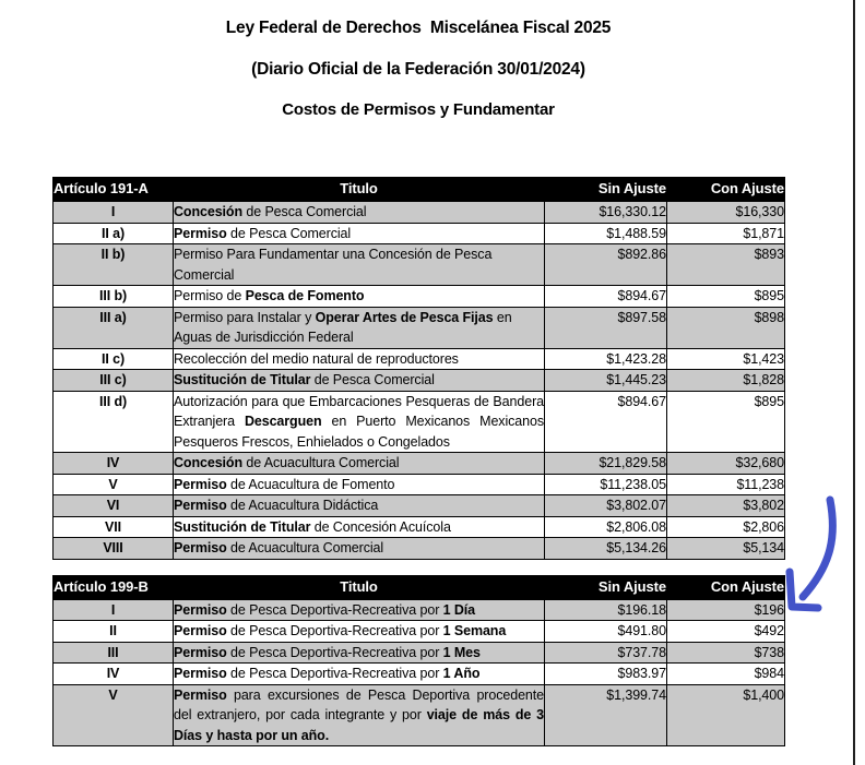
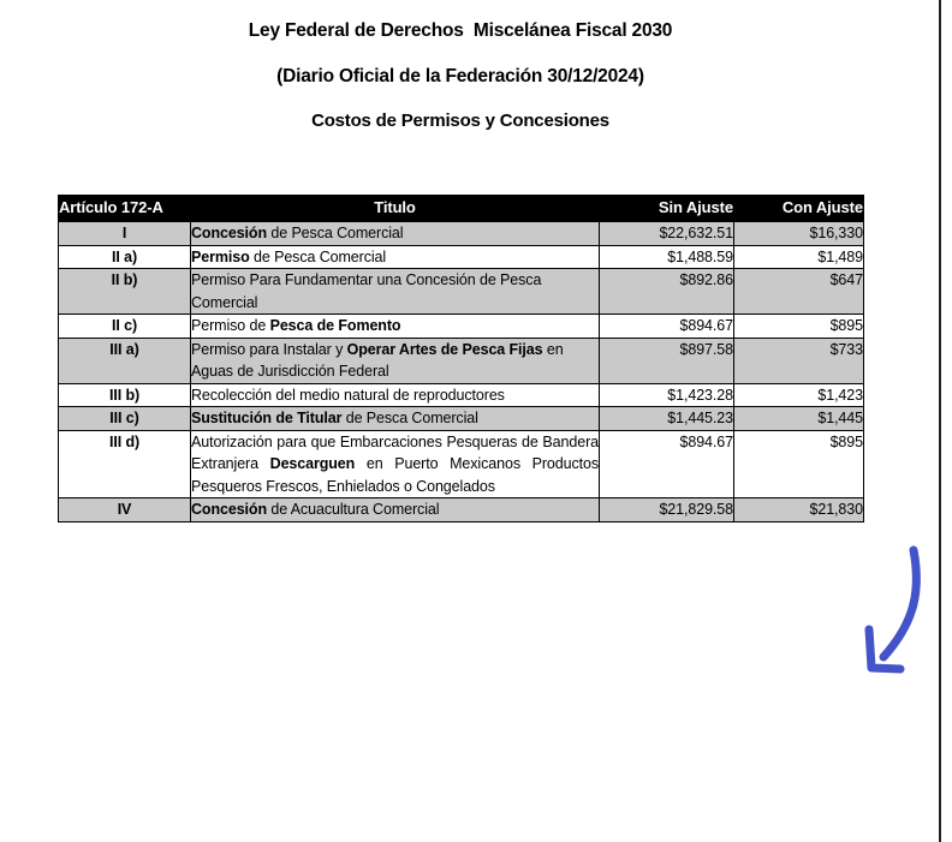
- Ley Federal de Derechos Miscelánea Fiscal 2025
+ Ley Federal de Derechos Miscelánea Fiscal 2030
- (Diario Oficial de la Federación 30/01/2024)
+ (Diario Oficial de la Federación 30/12/2024)
- Costos de Permisos y Fundamentar
+ Costos de Permisos y Concesiones
- Artículo 191-A	Titulo	Sin Ajuste	Con Ajuste
+ Artículo 172-A	Titulo	Sin Ajuste	Con Ajuste
- I	Concesión de Pesca Comercial	$16,330.12	$16,330
+ I	Concesión de Pesca Comercial	$22,632.51	$16,330
- II a)	Permiso de Pesca Comercial	$1,488.59	$1,871
+ II a)	Permiso de Pesca Comercial	$1,488.59	$1,489
- II b)	Permiso Para Fundamentar una Concesión de Pesca Comercial	$892.86	$893
+ II b)	Permiso Para Fundamentar una Concesión de Pesca Comercial	$892.86	$647
- III b)	Permiso de Pesca de Fomento	$894.67	$895
+ II c)	Permiso de Pesca de Fomento	$894.67	$895
- III a)	Permiso para Instalar y Operar Artes de Pesca Fijas en Aguas de Jurisdicción Federal	$897.58	$898
+ III a)	Permiso para Instalar y Operar Artes de Pesca Fijas en Aguas de Jurisdicción Federal	$897.58	$733
- II c)	Recolección del medio natural de reproductores	$1,423.28	$1,423
+ III b)	Recolección del medio natural de reproductores	$1,423.28	$1,423
- III c)	Sustitución de Titular de Pesca Comercial	$1,445.23	$1,828
+ III c)	Sustitución de Titular de Pesca Comercial	$1,445.23	$1,445
- III d)	Autorización para que Embarcaciones Pesqueras de Bandera Extranjera Descarguen en Puerto Mexicanos Mexicanos Pesqueros Frescos, Enhielados o Congelados	$894.67	$895
+ III d)	Autorización para que Embarcaciones Pesqueras de Bandera Extranjera Descarguen en Puerto Mexicanos Productos Pesqueros Frescos, Enhielados o Congelados	$894.67	$895
- IV	Concesión de Acuacultura Comercial	$21,829.58	$32,680
+ IV	Concesión de Acuacultura Comercial	$21,829.58	$21,830
- V	Permiso de Acuacultura de Fomento	$11,238.05	$11,238
- VI	Permiso de Acuacultura Didáctica	$3,802.07	$3,802
- VII	Sustitución de Titular de Concesión Acuícola	$2,806.08	$2,806
- VIII	Permiso de Acuacultura Comercial	$5,134.26	$5,134
- Artículo 199-B	Titulo	Sin Ajuste	Con Ajuste
- I	Permiso de Pesca Deportiva-Recreativa por 1 Día	$196.18	$196
- II	Permiso de Pesca Deportiva-Recreativa por 1 Semana	$491.80	$492
- III	Permiso de Pesca Deportiva-Recreativa por 1 Mes	$737.78	$738
- IV	Permiso de Pesca Deportiva-Recreativa por 1 Año	$983.97	$984
- V	Permiso para excursiones de Pesca Deportiva procedente del extranjero, por cada integrante y por viaje de más de 3 Días y hasta por un año.	$1,399.74	$1,400
